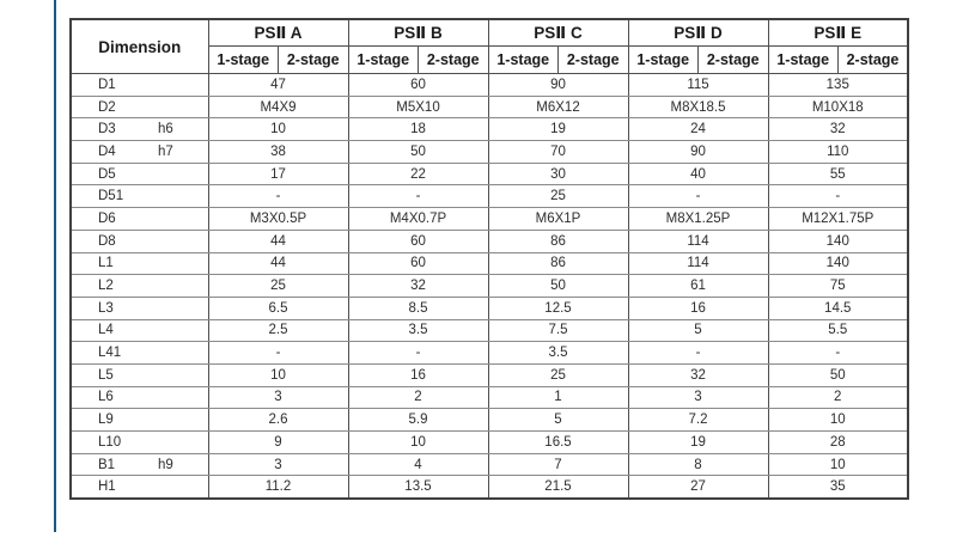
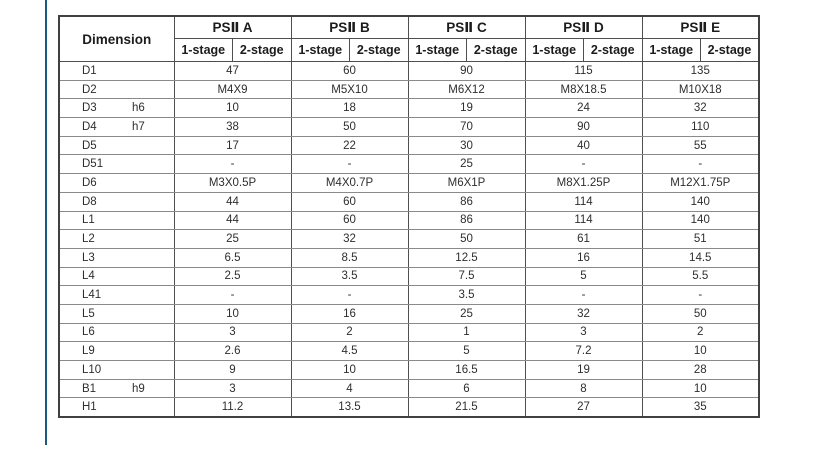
  Dimension	PSⅡ A	PSⅡ B	PSⅡ C	PSⅡ D	PSⅡ E
  1-stage	2-stage	1-stage	2-stage	1-stage	2-stage	1-stage	2-stage	1-stage	2-stage
  D1	47	60	90	115	135
  D2	M4X9	M5X10	M6X12	M8X18.5	M10X18
  D3 h6	10	18	19	24	32
  D4 h7	38	50	70	90	110
  D5	17	22	30	40	55
  D51	-	-	25	-	-
  D6	M3X0.5P	M4X0.7P	M6X1P	M8X1.25P	M12X1.75P
  D8	44	60	86	114	140
  L1	44	60	86	114	140
- L2	25	32	50	61	75
+ L2	25	32	50	61	51
  L3	6.5	8.5	12.5	16	14.5
  L4	2.5	3.5	7.5	5	5.5
  L41	-	-	3.5	-	-
  L5	10	16	25	32	50
  L6	3	2	1	3	2
- L9	2.6	5.9	5	7.2	10
+ L9	2.6	4.5	5	7.2	10
  L10	9	10	16.5	19	28
- B1 h9	3	4	7	8	10
+ B1 h9	3	4	6	8	10
  H1	11.2	13.5	21.5	27	35
